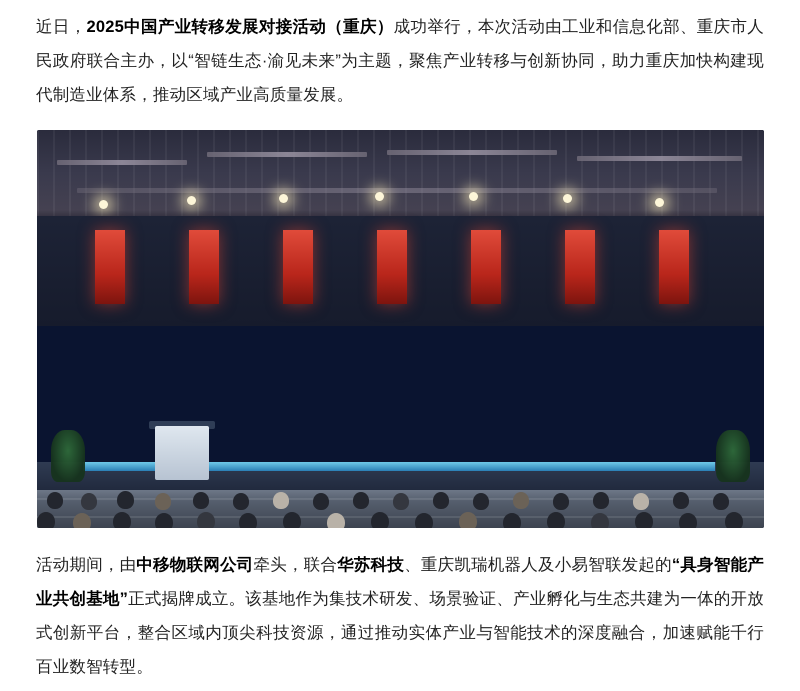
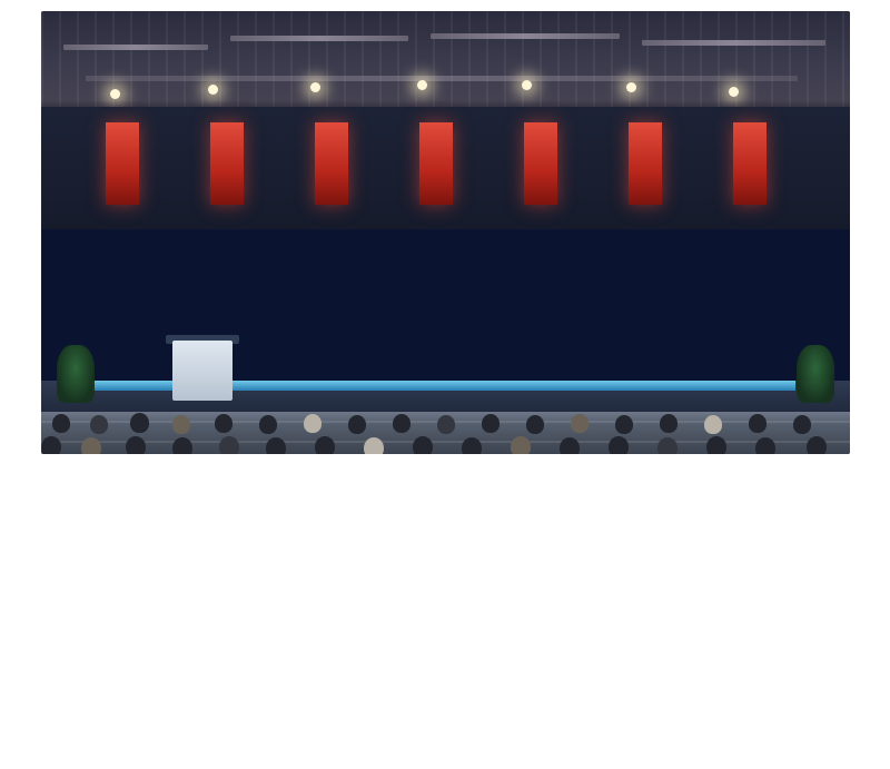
- 近日，2025中国产业转移发展对接活动（重庆）成功举行，本次活动由工业和信息化部、重庆市人民政府联合主办，以“智链生态·渝见未来”为主题，聚焦产业转移与创新协同，助力重庆加快构建现代制造业体系，推动区域产业高质量发展。
- 活动期间，由中移物联网公司牵头，联合华苏科技、重庆凯瑞机器人及小易智联发起的“具身智能产业共创基地”正式揭牌成立。该基地作为集技术研发、场景验证、产业孵化与生态共建为一体的开放式创新平台，整合区域内顶尖科技资源，通过推动实体产业与智能技术的深度融合，加速赋能千行百业数智转型。
